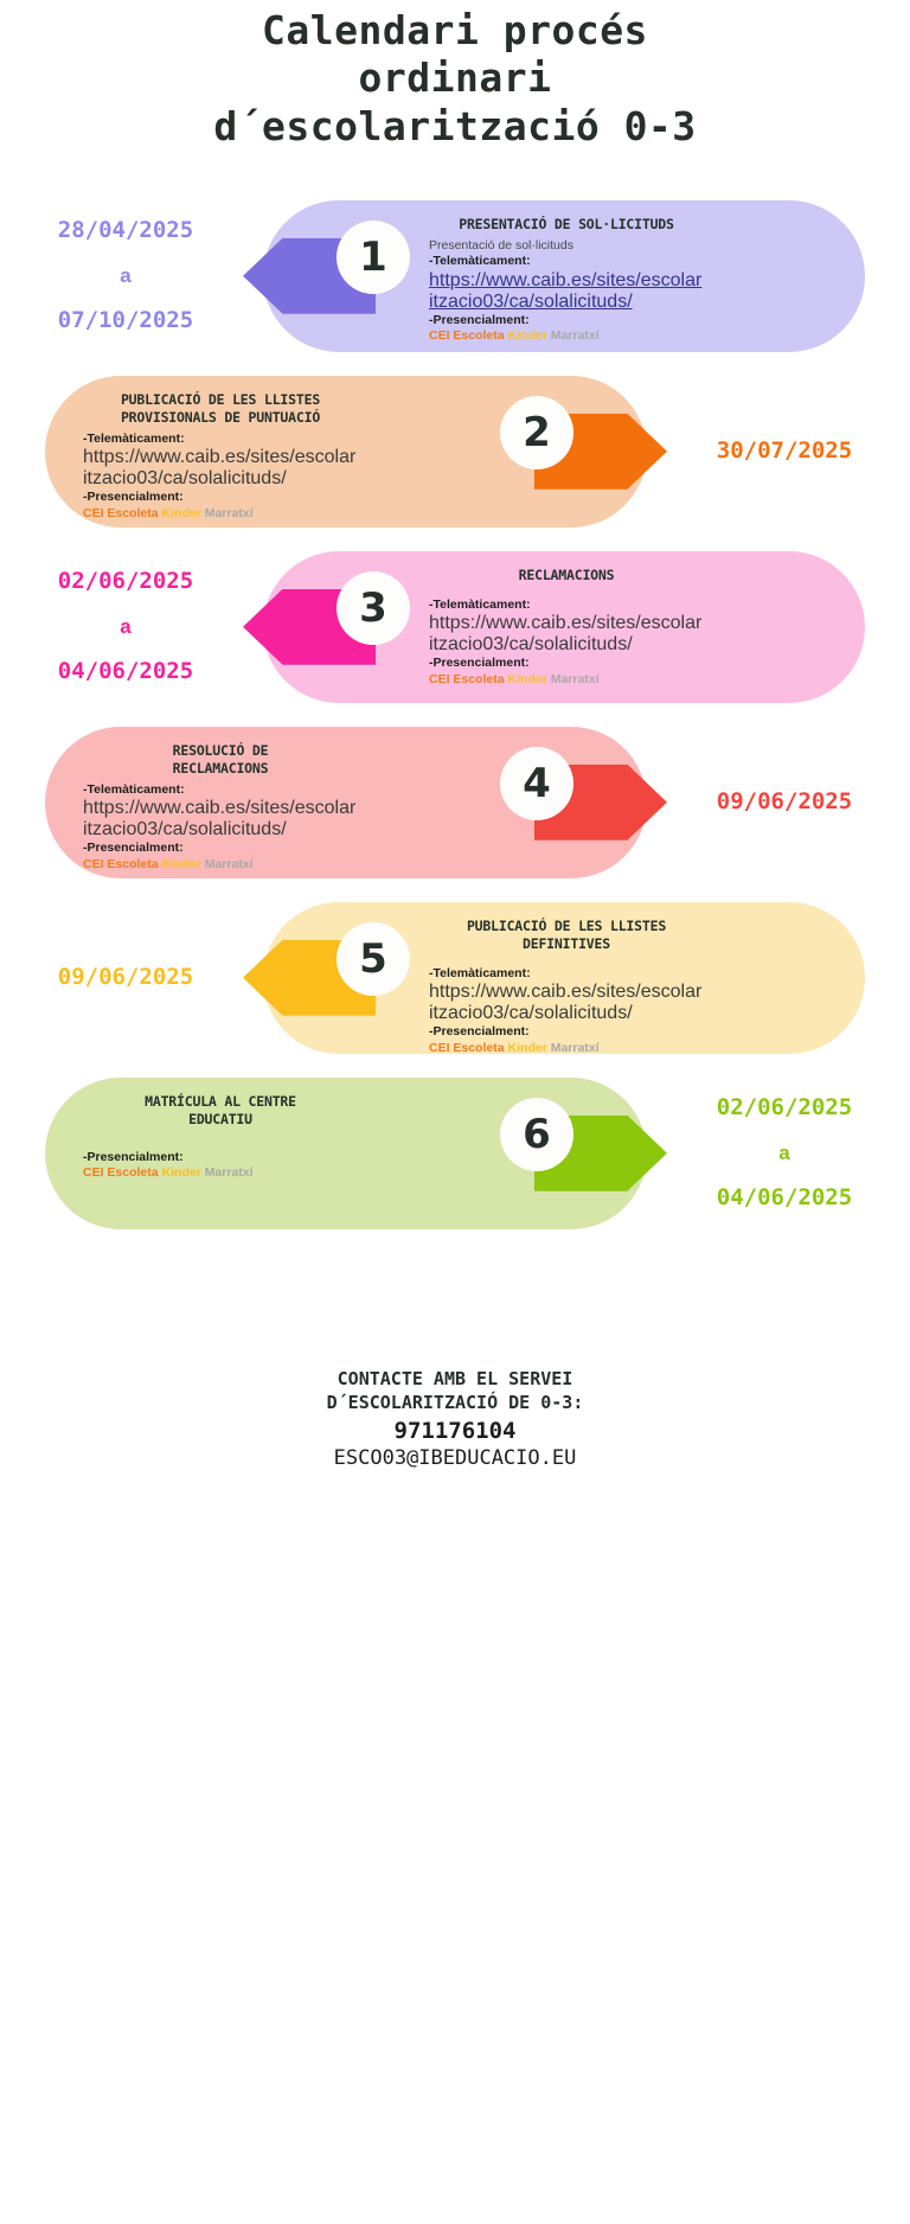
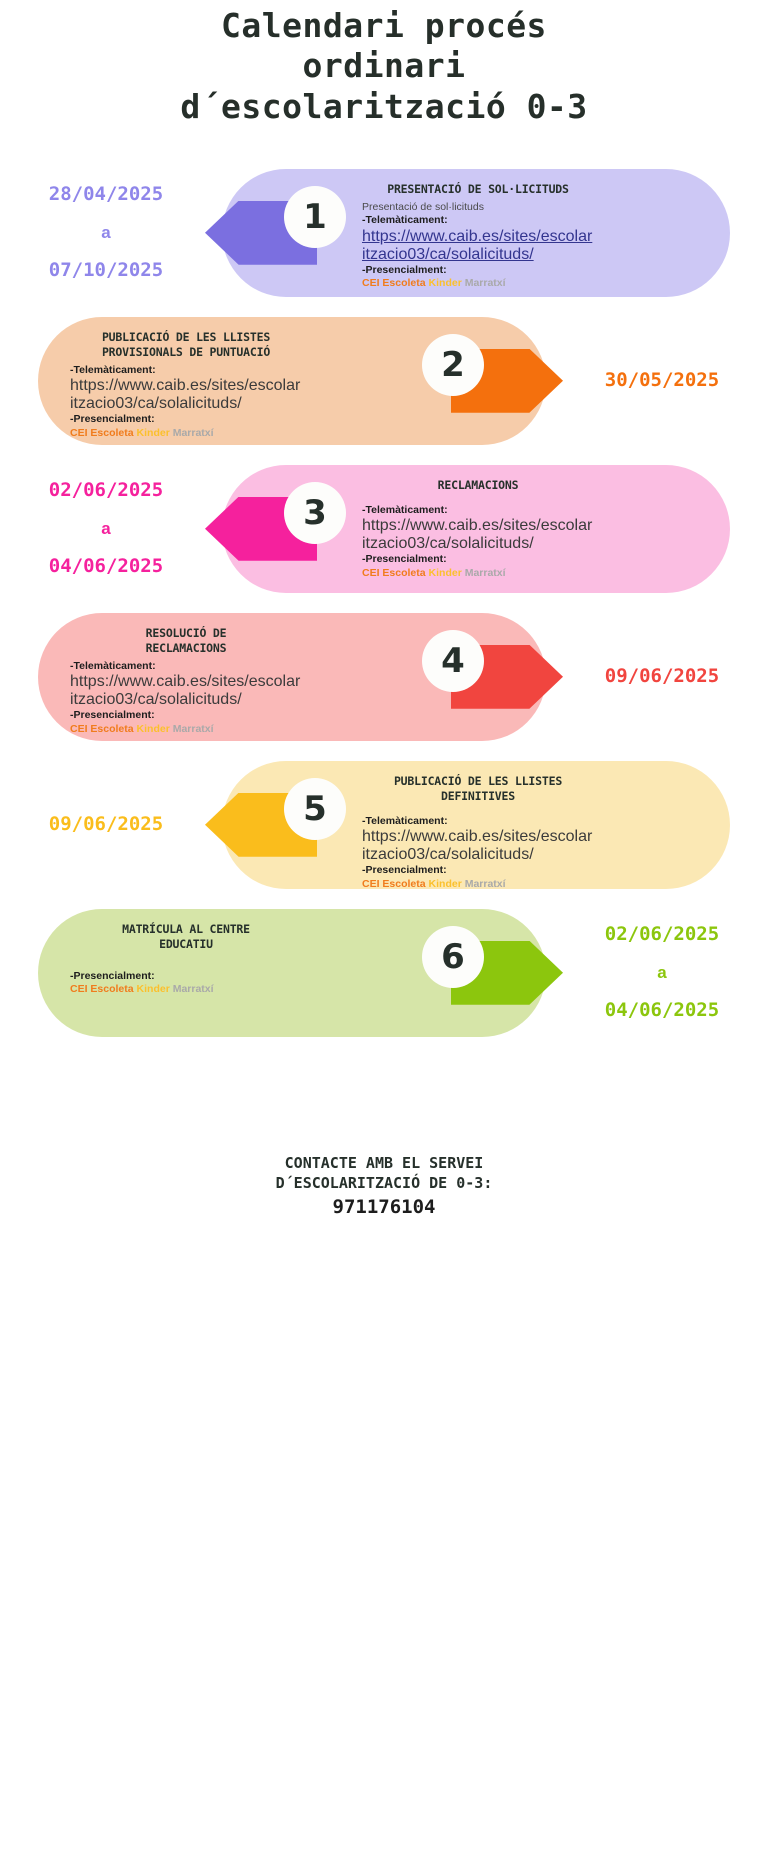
  Calendari procés
  ordinari
  d´escolarització 0-3
  1
  28/04/2025
  a
  07/10/2025
  PRESENTACIÓ DE SOL·LICITUDS
  Presentació de sol·licituds
  -Telemàticament:
  https://www.caib.es/sites/escolaritzacio03/ca/solalicituds/
  -Presencialment:
  CEI Escoleta Kinder Marratxí
  2
- 30/07/2025
+ 30/05/2025
  PUBLICACIÓ DE LES LLISTES
  PROVISIONALS DE PUNTUACIÓ
  -Telemàticament:
  https://www.caib.es/sites/escolaritzacio03/ca/solalicituds/
  -Presencialment:
  CEI Escoleta Kinder Marratxí
  3
  02/06/2025
  a
  04/06/2025
  RECLAMACIONS
  -Telemàticament:
  https://www.caib.es/sites/escolaritzacio03/ca/solalicituds/
  -Presencialment:
  CEI Escoleta Kinder Marratxí
  4
  09/06/2025
  RESOLUCIÓ DE
  RECLAMACIONS
  -Telemàticament:
  https://www.caib.es/sites/escolaritzacio03/ca/solalicituds/
  -Presencialment:
  CEI Escoleta Kinder Marratxí
  5
  09/06/2025
  PUBLICACIÓ DE LES LLISTES
  DEFINITIVES
  -Telemàticament:
  https://www.caib.es/sites/escolaritzacio03/ca/solalicituds/
  -Presencialment:
  CEI Escoleta Kinder Marratxí
  6
  02/06/2025
  a
  04/06/2025
  MATRÍCULA AL CENTRE
  EDUCATIU
  -Presencialment:
  CEI Escoleta Kinder Marratxí
  CONTACTE AMB EL SERVEI
  D´ESCOLARITZACIÓ DE 0-3:
  971176104
- ESCO03@IBEDUCACIO.EU
